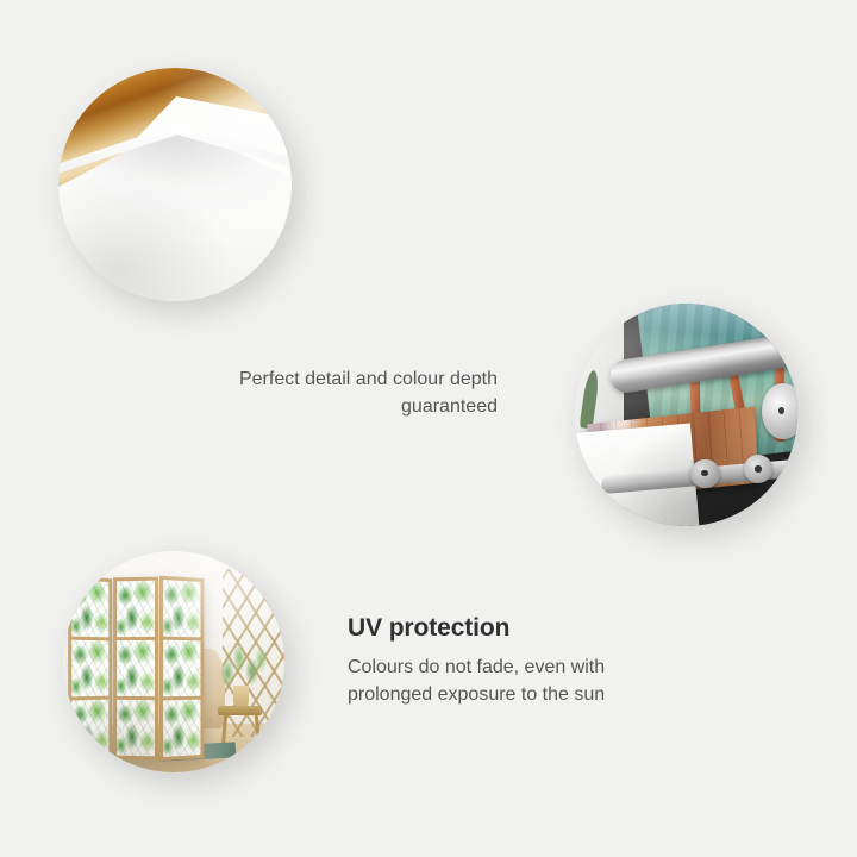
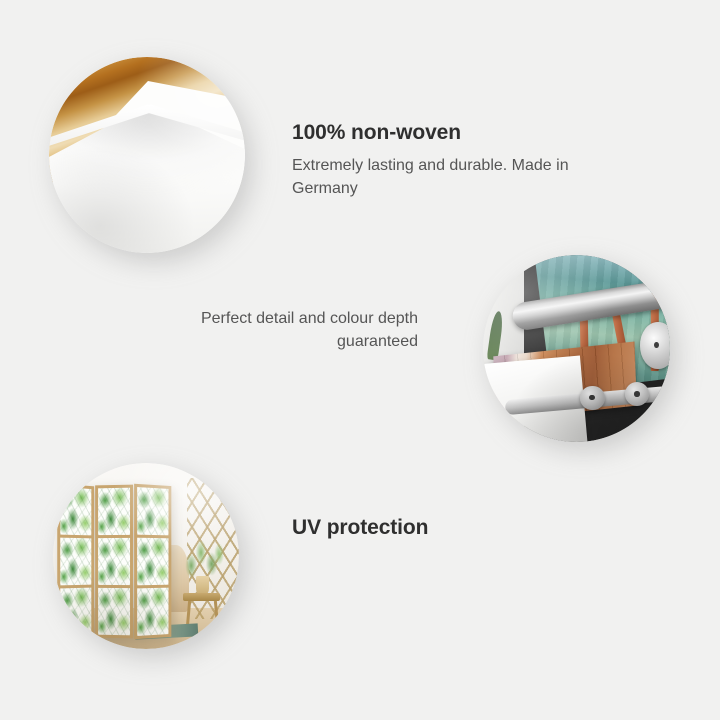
+ 100% non-woven
+ Extremely lasting and durable. Made in Germany
  Perfect detail and colour depth guaranteed
  UV protection
- Colours do not fade, even with prolonged exposure to the sun
